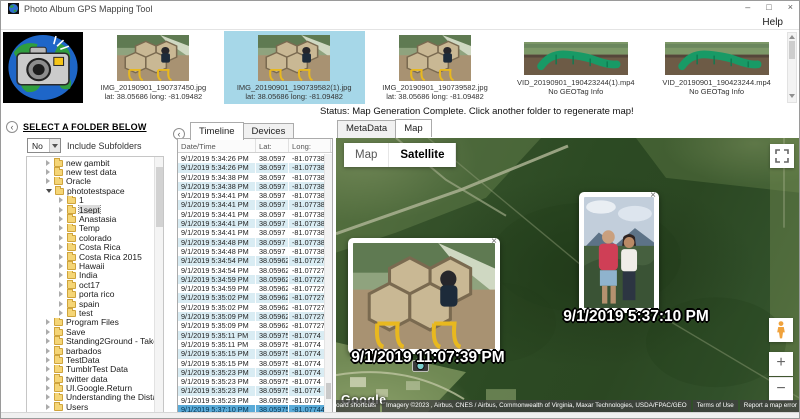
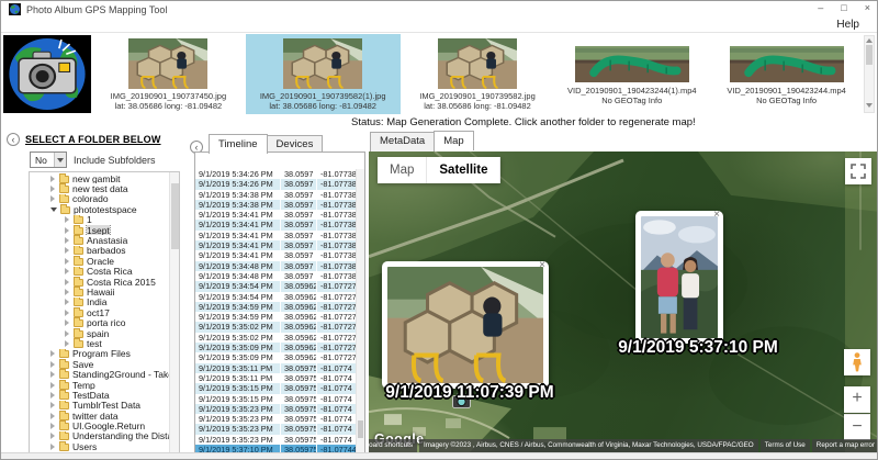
  Photo Album GPS Mapping Tool
  –
  □
  ×
  Help
  IMG_20190901_190737450.jpg
  lat: 38.05686 long: -81.09482
  IMG_20190901_190739582(1).jpg
  lat: 38.05686 long: -81.09482
  IMG_20190901_190739582.jpg
  lat: 38.05686 long: -81.09482
  VID_20190901_190423244(1).mp4
  No GEOTag Info
  VID_20190901_190423244.mp4
  No GEOTag Info
  Status: Map Generation Complete. Click another folder to regenerate map!
  ‹
  SELECT A FOLDER BELOW
  No
  Include Subfolders
  new gambit
  new test data
- Oracle
+ colorado
  phototestspace
  1
  1sept
  Anastasia
- Temp
+ barbados
- colorado
+ Oracle
  Costa Rica
  Costa Rica 2015
  Hawaii
  India
  oct17
  porta rico
  spain
  test
  Program Files
  Save
- barbados
+ Temp
  TestData
  TumblrTest Data
  twitter data
  UI.Google.Return
  Users
  ‹
  Timeline
  Devices
- Date/Time
- Lat:
- Long:
  9/1/2019 5:34:26 PM
  38.0597
  -81.07738
  9/1/2019 5:34:26 PM
  38.0597
  -81.07738
  9/1/2019 5:34:38 PM
  38.0597
  -81.07738
  9/1/2019 5:34:38 PM
  38.0597
  -81.07738
  9/1/2019 5:34:41 PM
  38.0597
  -81.07738
  9/1/2019 5:34:41 PM
  38.0597
  -81.07738
  9/1/2019 5:34:41 PM
  38.0597
  -81.07738
  9/1/2019 5:34:41 PM
  38.0597
  -81.07738
  9/1/2019 5:34:41 PM
  38.0597
  -81.07738
  9/1/2019 5:34:48 PM
  38.0597
  -81.07738
  9/1/2019 5:34:48 PM
  38.0597
  -81.07738
  9/1/2019 5:34:54 PM
  38.05962
  -81.07727
  9/1/2019 5:34:54 PM
  38.05962
  -81.07727
  9/1/2019 5:34:59 PM
  38.05962
  -81.07727
  9/1/2019 5:34:59 PM
  38.05962
  -81.07727
  9/1/2019 5:35:02 PM
  38.05962
  -81.07727
  9/1/2019 5:35:02 PM
  38.05962
  -81.07727
  9/1/2019 5:35:09 PM
  38.05962
  -81.07727
  9/1/2019 5:35:09 PM
  38.05962
  -81.07727
  9/1/2019 5:35:11 PM
  38.05975
  -81.0774
  9/1/2019 5:35:11 PM
  38.05975
  -81.0774
  9/1/2019 5:35:15 PM
  38.05975
  -81.0774
  9/1/2019 5:35:15 PM
  38.05975
  -81.0774
  9/1/2019 5:35:23 PM
  38.05975
  -81.0774
  9/1/2019 5:35:23 PM
  38.05975
  -81.0774
  9/1/2019 5:35:23 PM
  38.05975
  -81.0774
  9/1/2019 5:35:23 PM
  38.05975
  -81.0774
  9/1/2019 5:37:10 PM
  38.05975
  -81.07744
  MetaData
  Map
  Map
  Satellite
  +
  −
  Google
  ×
  9/1/2019 11:07:39 PM
  ×
  9/1/2019 5:37:10 PM
